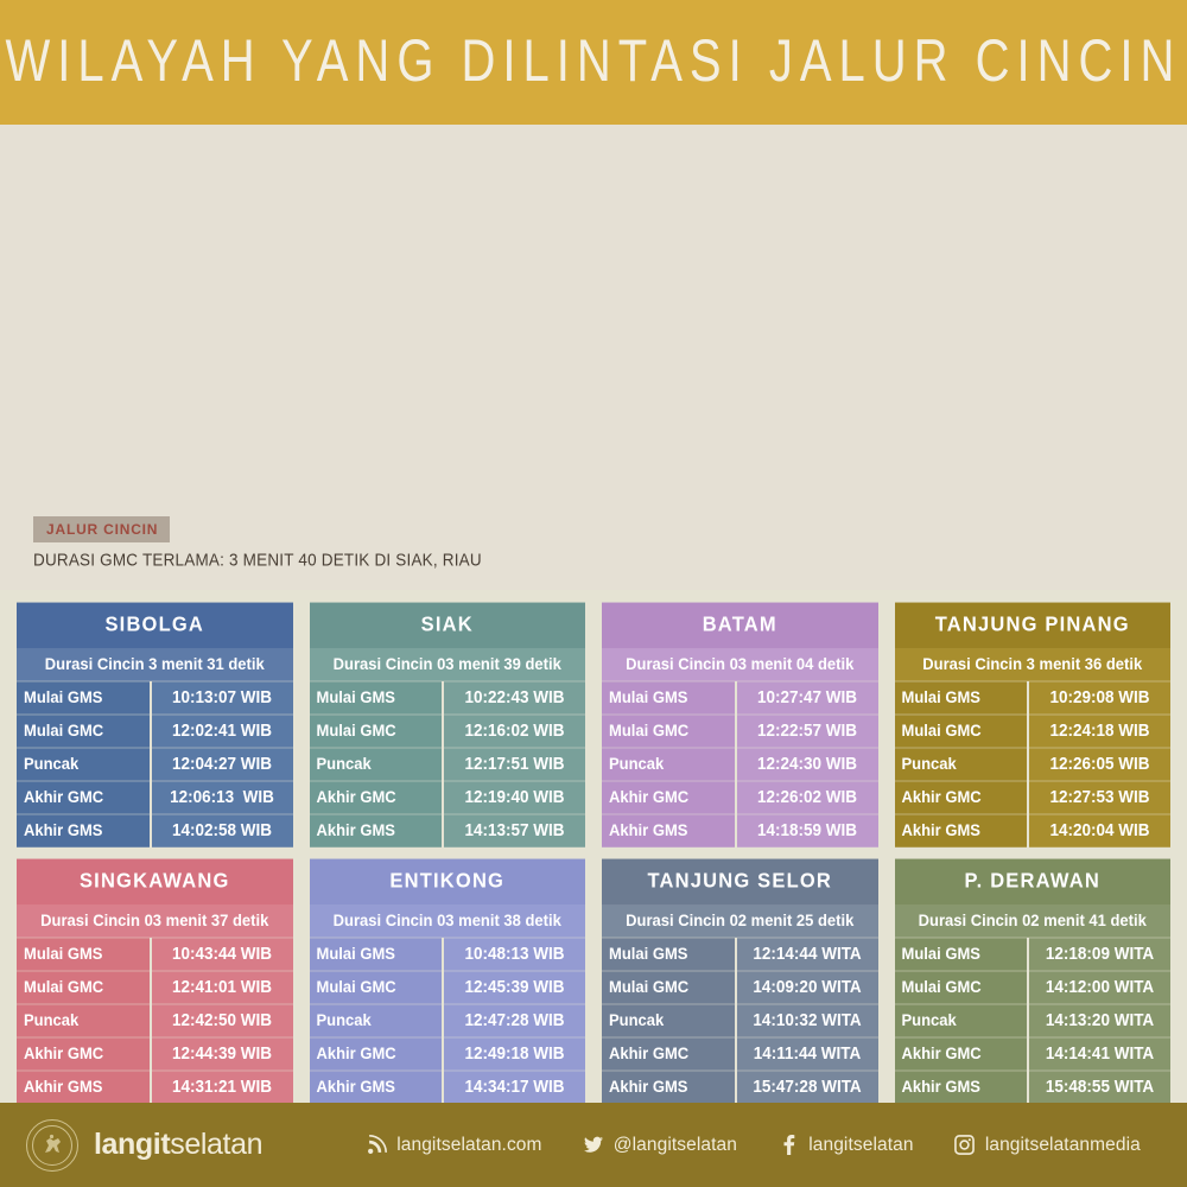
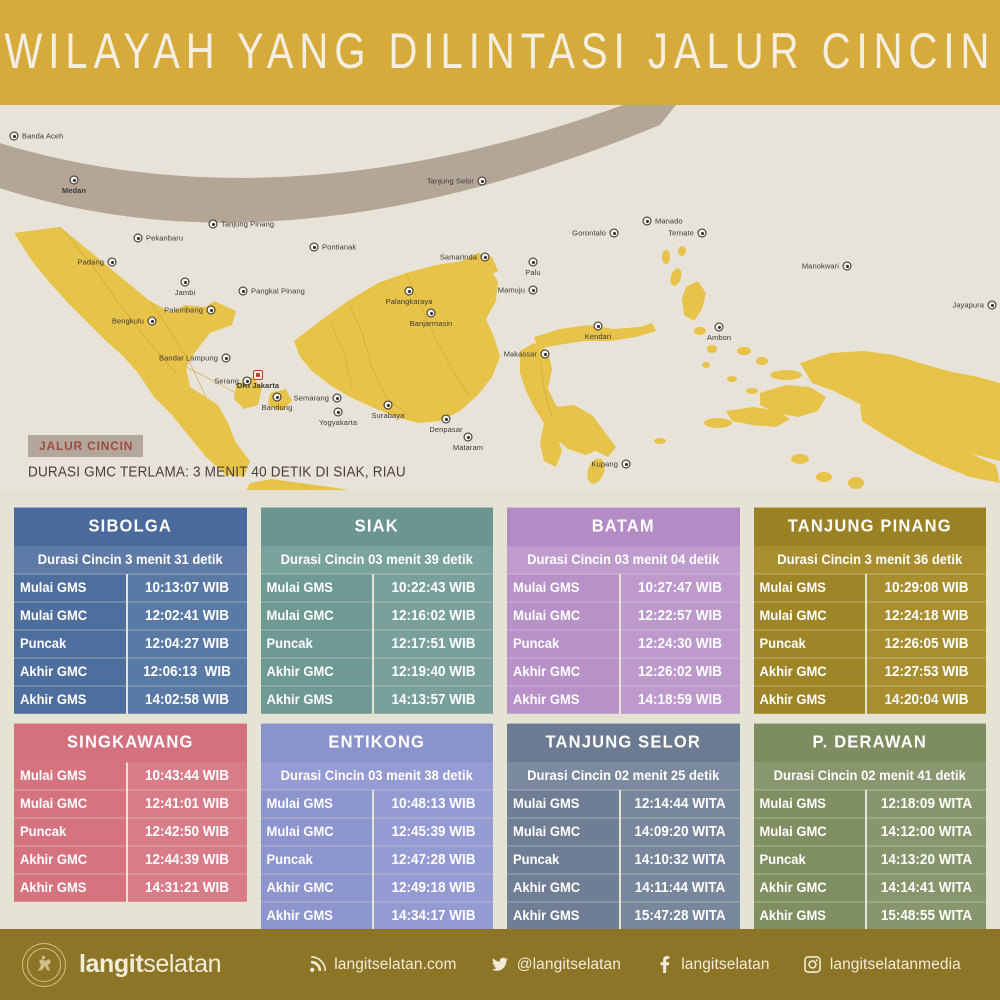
  WILAYAH YANG DILINTASI JALUR CINCIN
+ Banda Aceh
+ Medan
+ Tanjung Pinang
+ Pekanbaru
+ Padang
+ Jambi
+ Pangkal Pinang
+ Palembang
+ Bengkulu
+ Bandar Lampung
+ DKI Jakarta
+ Serang
+ Bandung
+ Semarang
+ Yogyakarta
+ Surabaya
+ Denpasar
+ Mataram
+ Pontianak
+ Palangkaraya
+ Banjarmasin
+ Tanjung Selor
+ Samarinda
+ Palu
+ Mamuju
+ Makassar
+ Kendari
+ Gorontalo
+ Manado
+ Ternate
+ Ambon
+ Manokwari
+ Jayapura
+ Kupang
  JALUR CINCIN
  DURASI GMC TERLAMA: 3 MENIT 40 DETIK DI SIAK, RIAU
  SIBOLGA
  Durasi Cincin 3 menit 31 detik
  Mulai GMS
  10:13:07 WIB
  Mulai GMC
  12:02:41 WIB
  Puncak
  12:04:27 WIB
  Akhir GMC
  12:06:13 WIB
  Akhir GMS
  14:02:58 WIB
  SIAK
  Durasi Cincin 03 menit 39 detik
  Mulai GMS
  10:22:43 WIB
  Mulai GMC
  12:16:02 WIB
  Puncak
  12:17:51 WIB
  Akhir GMC
  12:19:40 WIB
  Akhir GMS
  14:13:57 WIB
  BATAM
  Durasi Cincin 03 menit 04 detik
  Mulai GMS
  10:27:47 WIB
  Mulai GMC
  12:22:57 WIB
  Puncak
  12:24:30 WIB
  Akhir GMC
  12:26:02 WIB
  Akhir GMS
  14:18:59 WIB
  TANJUNG PINANG
  Durasi Cincin 3 menit 36 detik
  Mulai GMS
  10:29:08 WIB
  Mulai GMC
  12:24:18 WIB
  Puncak
  12:26:05 WIB
  Akhir GMC
  12:27:53 WIB
  Akhir GMS
  14:20:04 WIB
  SINGKAWANG
- Durasi Cincin 03 menit 37 detik
  Mulai GMS
  10:43:44 WIB
  Mulai GMC
  12:41:01 WIB
  Puncak
  12:42:50 WIB
  Akhir GMC
  12:44:39 WIB
  Akhir GMS
  14:31:21 WIB
  ENTIKONG
  Durasi Cincin 03 menit 38 detik
  Mulai GMS
  10:48:13 WIB
  Mulai GMC
  12:45:39 WIB
  Puncak
  12:47:28 WIB
  Akhir GMC
  12:49:18 WIB
  Akhir GMS
  14:34:17 WIB
  TANJUNG SELOR
  Durasi Cincin 02 menit 25 detik
  Mulai GMS
  12:14:44 WITA
  Mulai GMC
  14:09:20 WITA
  Puncak
  14:10:32 WITA
  Akhir GMC
  14:11:44 WITA
  Akhir GMS
  15:47:28 WITA
  P. DERAWAN
  Durasi Cincin 02 menit 41 detik
  Mulai GMS
  12:18:09 WITA
  Mulai GMC
  14:12:00 WITA
  Puncak
  14:13:20 WITA
  Akhir GMC
  14:14:41 WITA
  Akhir GMS
  15:48:55 WITA
  langitselatan
  langitselatan.com
  @langitselatan
  langitselatan
  langitselatanmedia
